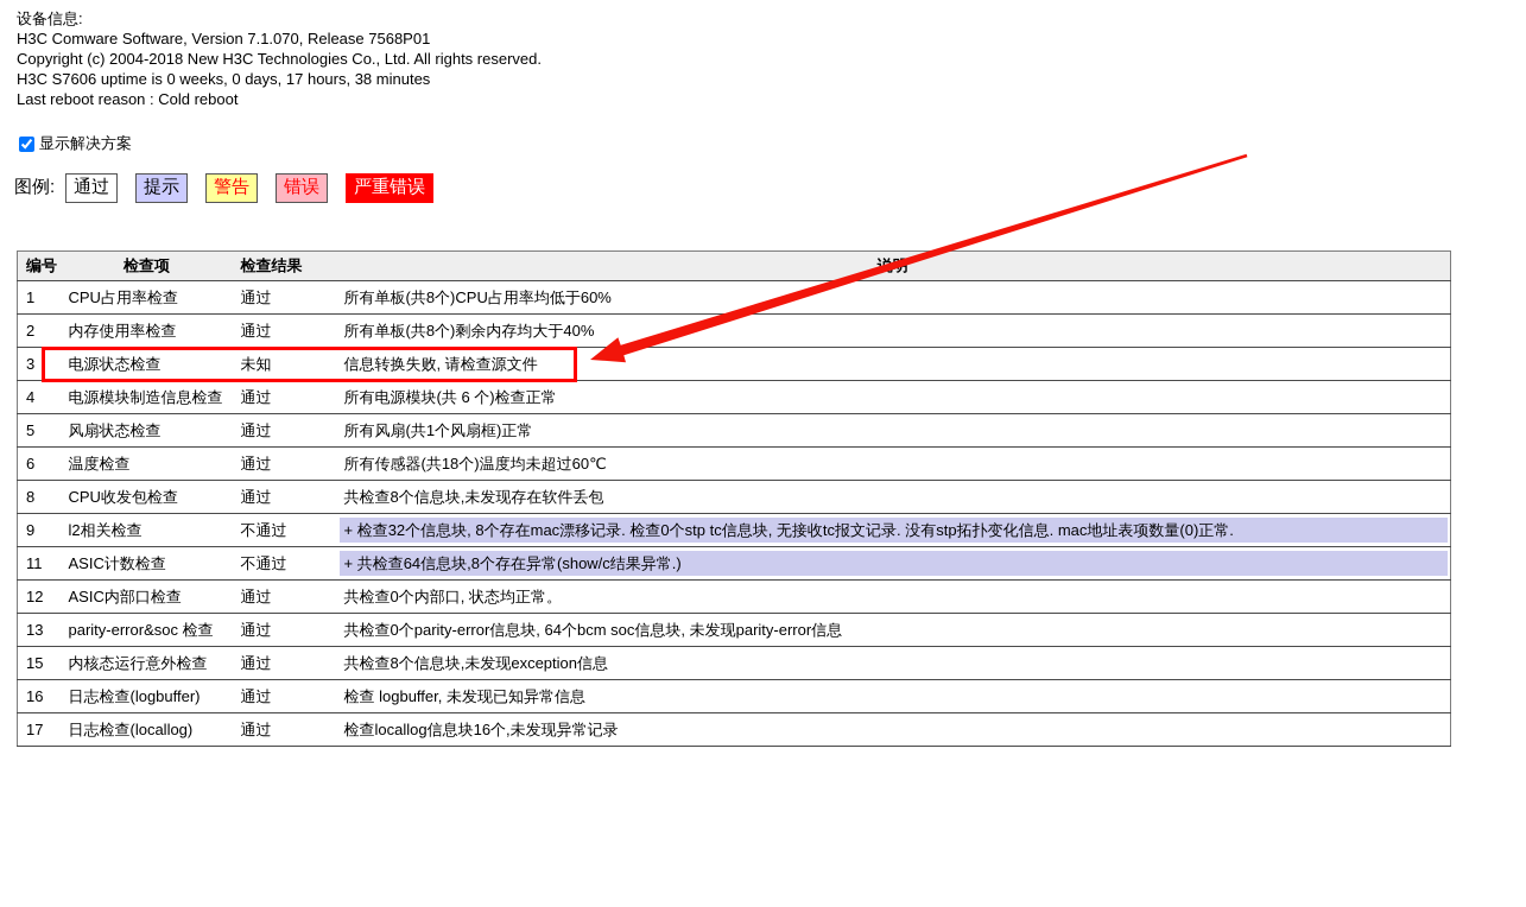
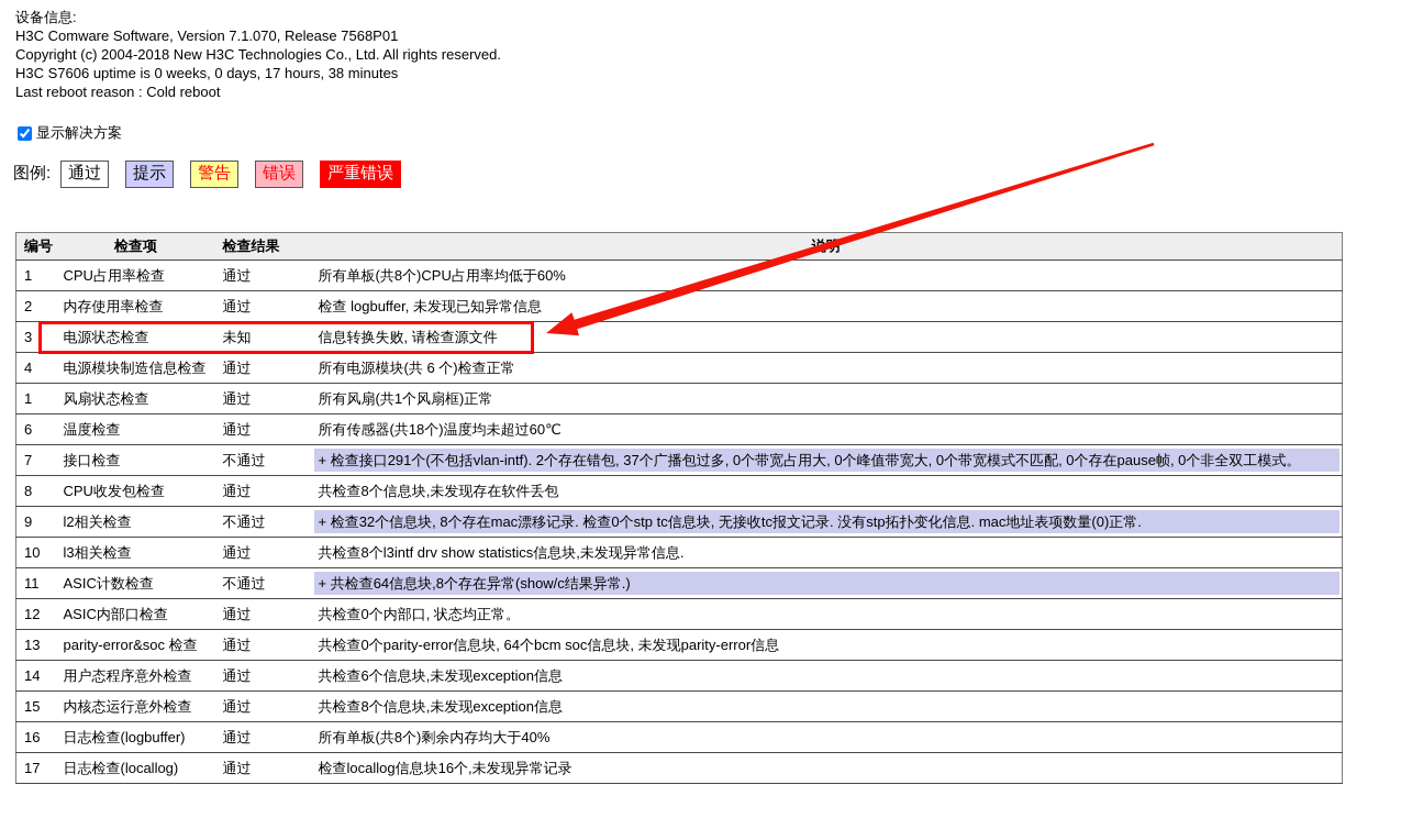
  设备信息:
  H3C Comware Software, Version 7.1.070, Release 7568P01
  Copyright (c) 2004-2018 New H3C Technologies Co., Ltd. All rights reserved.
  H3C S7606 uptime is 0 weeks, 0 days, 17 hours, 38 minutes
  Last reboot reason : Cold reboot
  显示解决方案
  图例:
  通过
  提示
  警告
  错误
  严重错误
  编号	检查项	检查结果
  1	CPU占用率检查	通过	所有单板(共8个)CPU占用率均低于60%
- 2	内存使用率检查	通过	所有单板(共8个)剩余内存均大于40%
+ 2	内存使用率检查	通过	检查 logbuffer, 未发现已知异常信息
  3	电源状态检查	未知	信息转换失败, 请检查源文件
  4	电源模块制造信息检查	通过	所有电源模块(共 6 个)检查正常
- 5	风扇状态检查	通过	所有风扇(共1个风扇框)正常
+ 1	风扇状态检查	通过	所有风扇(共1个风扇框)正常
  6	温度检查	通过	所有传感器(共18个)温度均未超过60℃
+ 7	接口检查	不通过	+ 检查接口291个(不包括vlan-intf). 2个存在错包, 37个广播包过多, 0个带宽占用大, 0个峰值带宽大, 0个带宽模式不匹配, 0个存在pause帧, 0个非全双工模式。
  8	CPU收发包检查	通过	共检查8个信息块,未发现存在软件丢包
  9	l2相关检查	不通过	+ 检查32个信息块, 8个存在mac漂移记录. 检查0个stp tc信息块, 无接收tc报文记录. 没有stp拓扑变化信息. mac地址表项数量(0)正常.
+ 10	l3相关检查	通过	共检查8个l3intf drv show statistics信息块,未发现异常信息.
  11	ASIC计数检查	不通过	+ 共检查64信息块,8个存在异常(show/c结果异常.)
  12	ASIC内部口检查	通过	共检查0个内部口, 状态均正常。
  13	parity-error&soc 检查	通过	共检查0个parity-error信息块, 64个bcm soc信息块, 未发现parity-error信息
+ 14	用户态程序意外检查	通过	共检查6个信息块,未发现exception信息
  15	内核态运行意外检查	通过	共检查8个信息块,未发现exception信息
- 16	日志检查(logbuffer)	通过	检查 logbuffer, 未发现已知异常信息
+ 16	日志检查(logbuffer)	通过	所有单板(共8个)剩余内存均大于40%
  17	日志检查(locallog)	通过	检查locallog信息块16个,未发现异常记录
